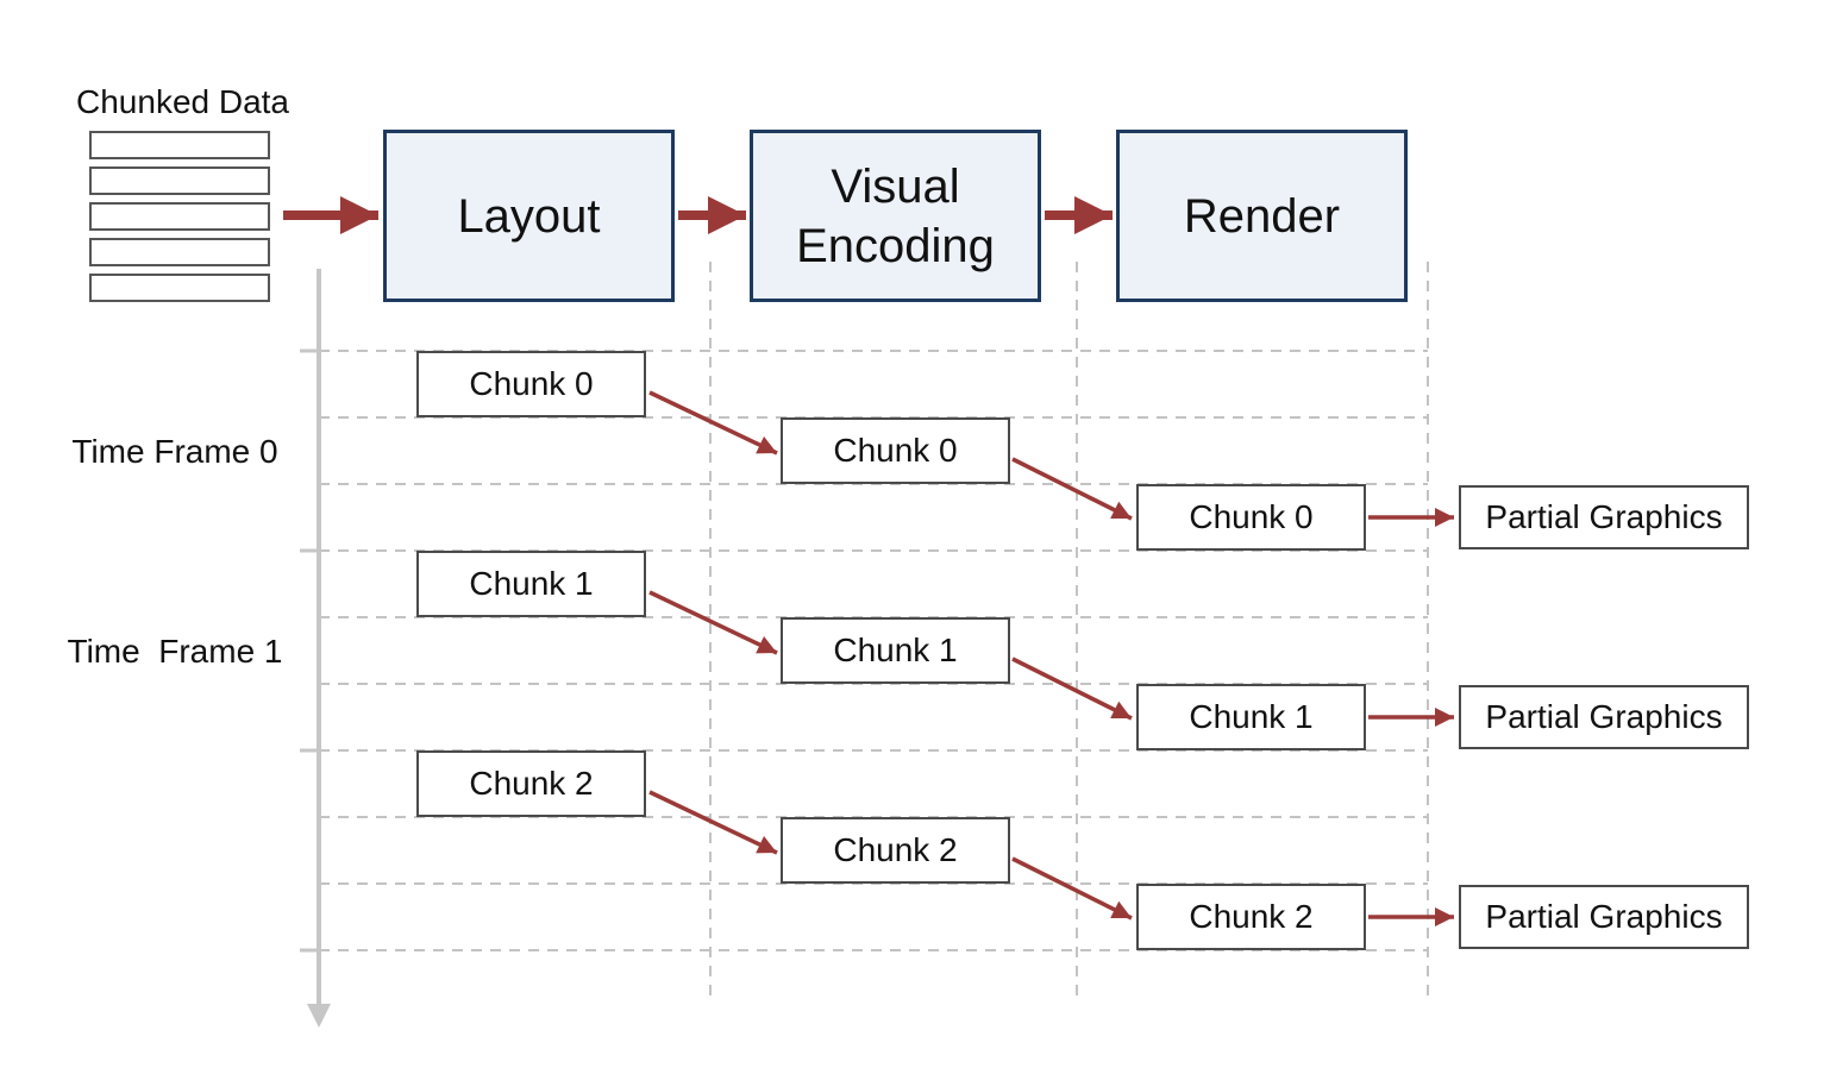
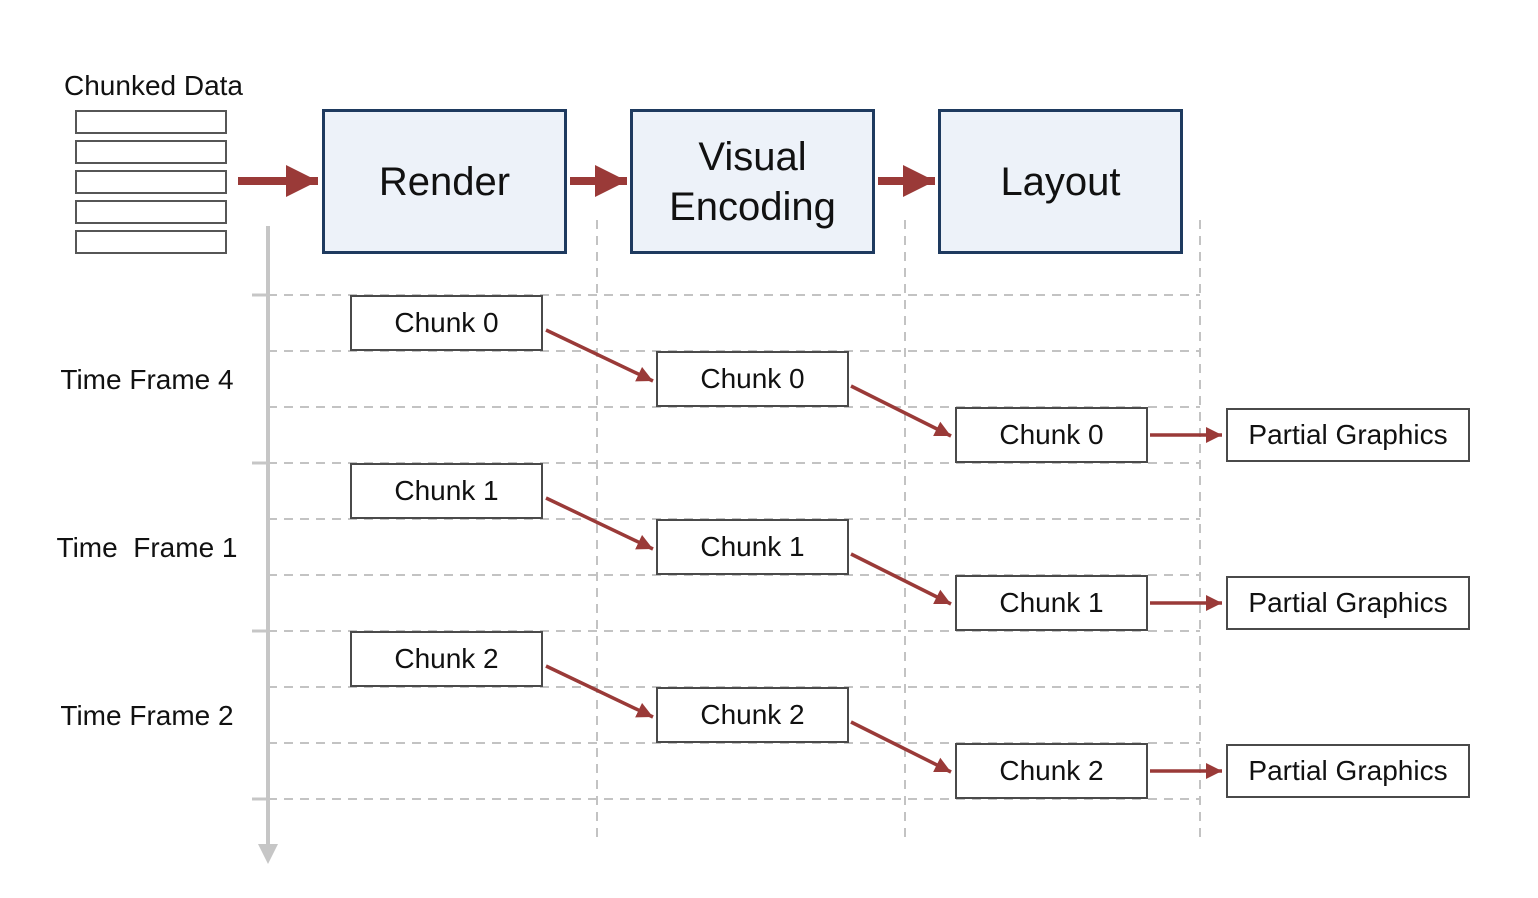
  Chunked Data
- Layout
+ Render
  Visual Encoding
- Render
+ Layout
- Time Frame 0
+ Time Frame 4
  Time Frame 1
+ Time Frame 2
  Chunk 0
  Chunk 0
  Chunk 0
  Partial Graphics
  Chunk 1
  Chunk 1
  Chunk 1
  Partial Graphics
  Chunk 2
  Chunk 2
  Chunk 2
  Partial Graphics
